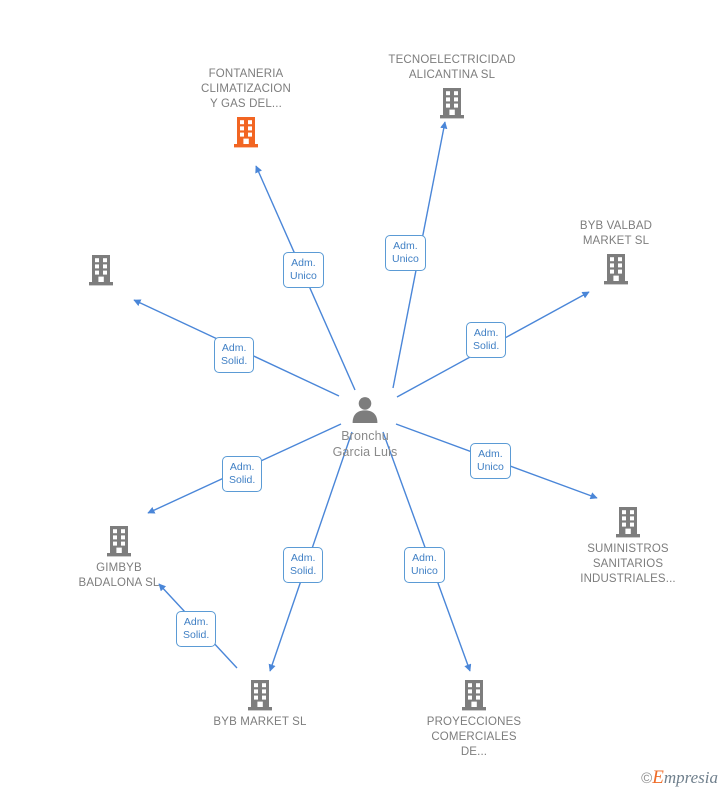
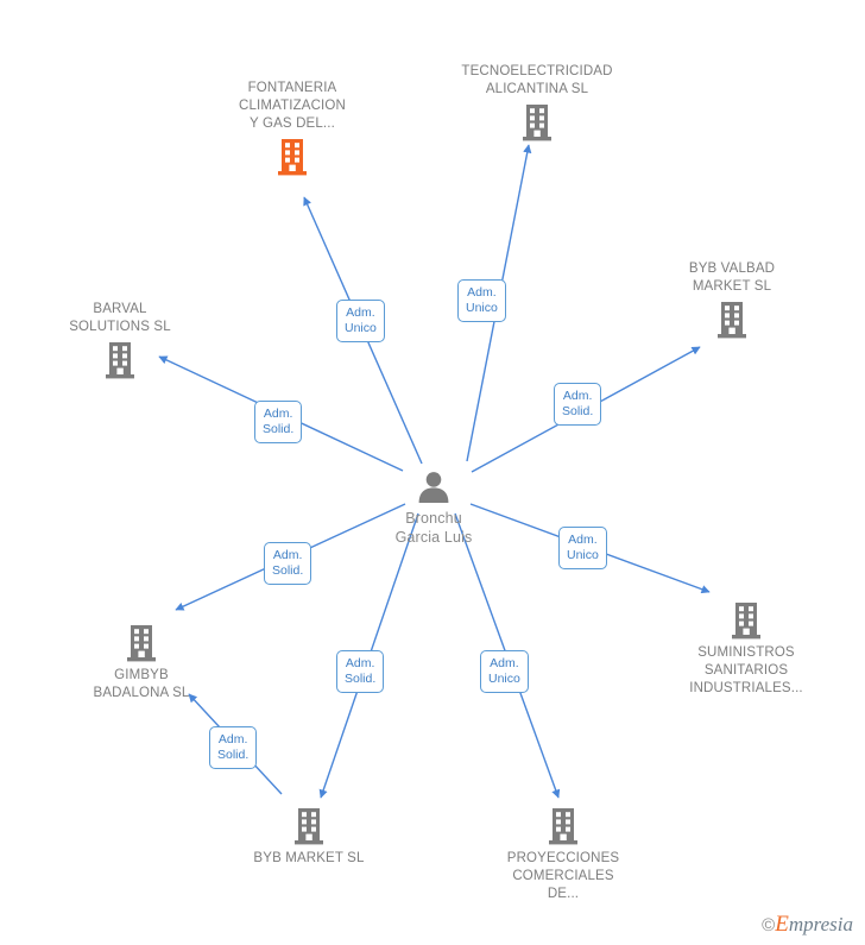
  FONTANERIA
  CLIMATIZACION
  Y GAS DEL...
  TECNOELECTRICIDAD
  ALICANTINA SL
  BYB VALBAD
  MARKET SL
+ BARVAL
+ SOLUTIONS SL
  SUMINISTROS
  SANITARIOS
  INDUSTRIALES...
  GIMBYB
  BADALONA SL
  BYB MARKET SL
  PROYECCIONES
  COMERCIALES
  DE...
  Bronchu
  Garcia Luis
  Adm.
  Unico
  Adm.
  Unico
  Adm.
  Solid.
  Adm.
  Solid.
  Adm.
  Unico
  Adm.
  Solid.
  Adm.
  Solid.
  Adm.
  Unico
  Adm.
  Solid.
  ©Empresia
